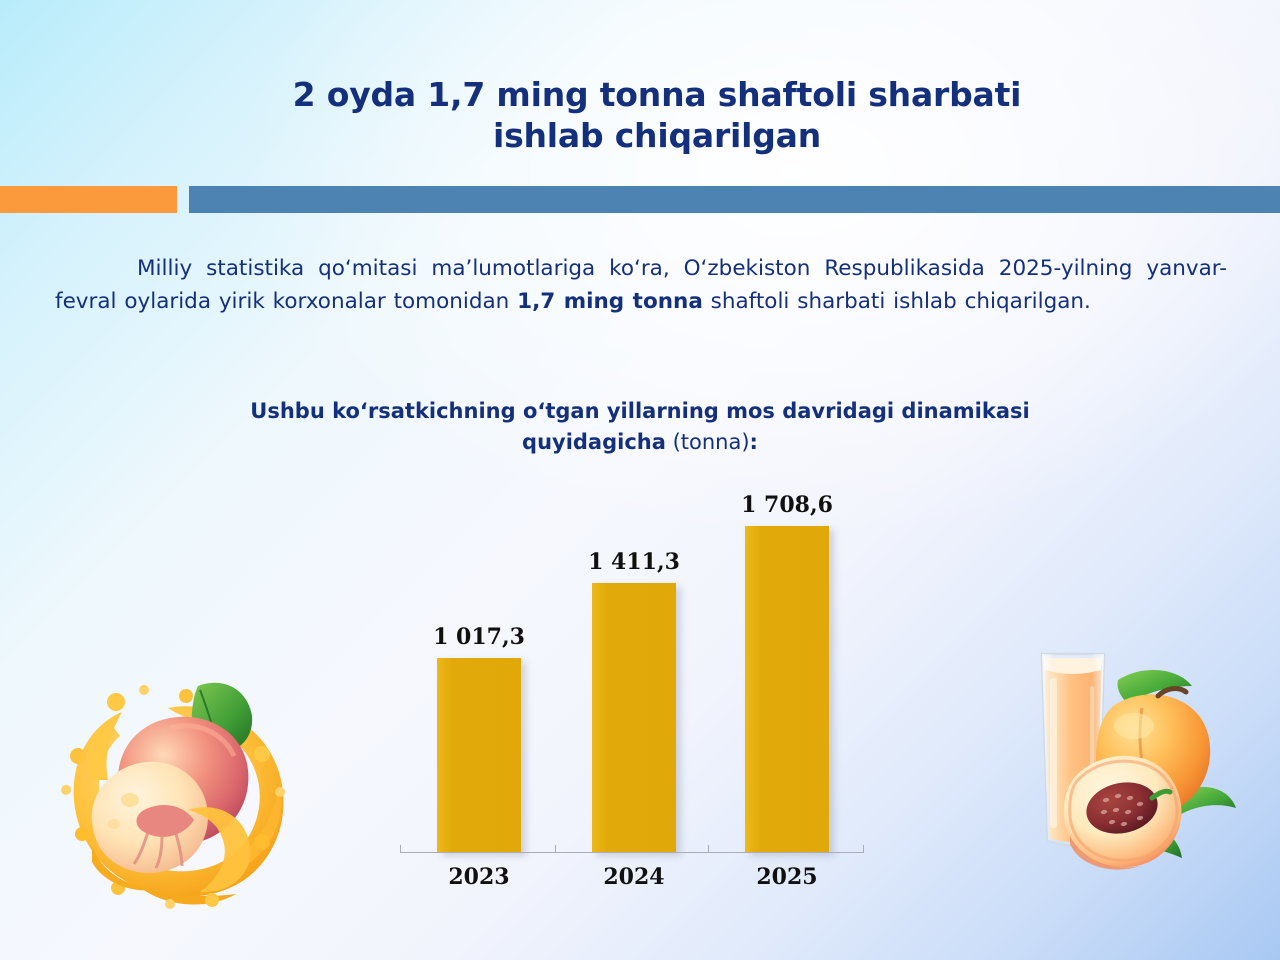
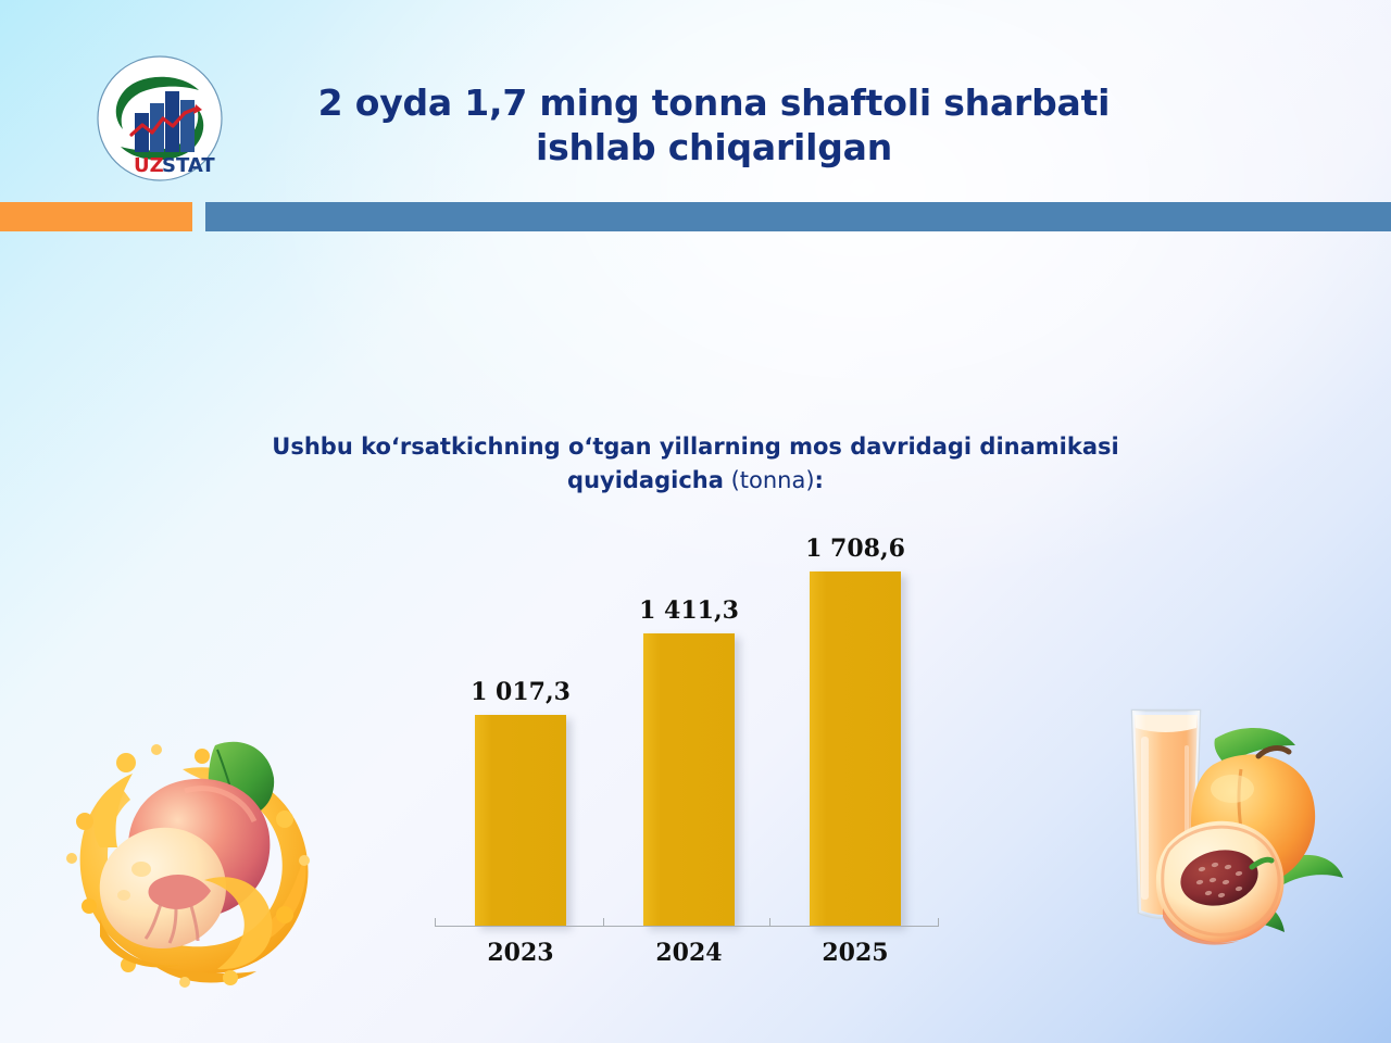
+ UZ
+ STAT
  2 oyda 1,7 ming tonna shaftoli sharbati
  ishlab chiqarilgan
- Milliy statistika qo‘mitasi ma’lumotlariga ko‘ra, O‘zbekiston Respublikasida 2025-yilning yanvar-fevral oylarida yirik korxonalar tomonidan 1,7 ming tonna shaftoli sharbati ishlab chiqarilgan.
  Ushbu ko‘rsatkichning o‘tgan yillarning mos davridagi dinamikasi
  quyidagicha (tonna):
  1 017,3
  1 411,3
  1 708,6
  2023
  2024
  2025
